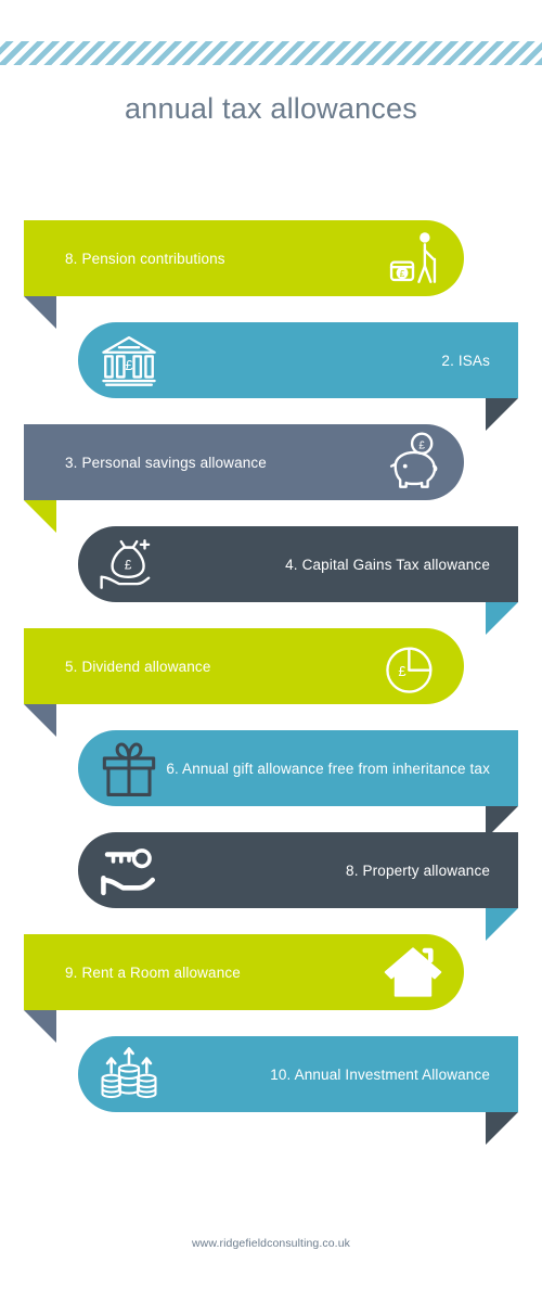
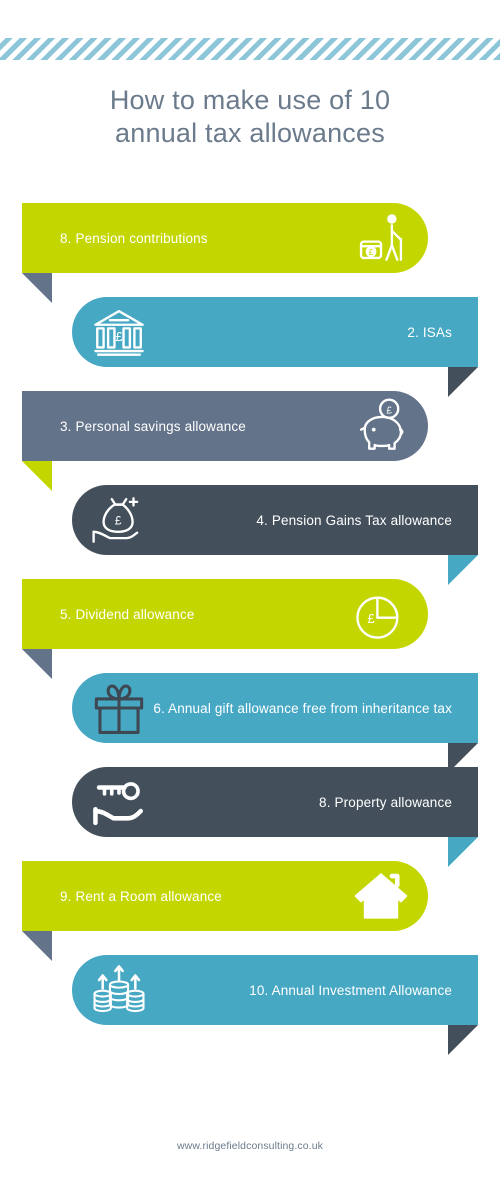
+ How to make use of 10
  annual tax allowances
  8. Pension contributions
  £
  2. ISAs
  £
  3. Personal savings allowance
  £
- 4. Capital Gains Tax allowance
+ 4. Pension Gains Tax allowance
  £
  5. Dividend allowance
  £
  6. Annual gift allowance free from inheritance tax
  8. Property allowance
  9. Rent a Room allowance
  10. Annual Investment Allowance
  www.ridgefieldconsulting.co.uk
